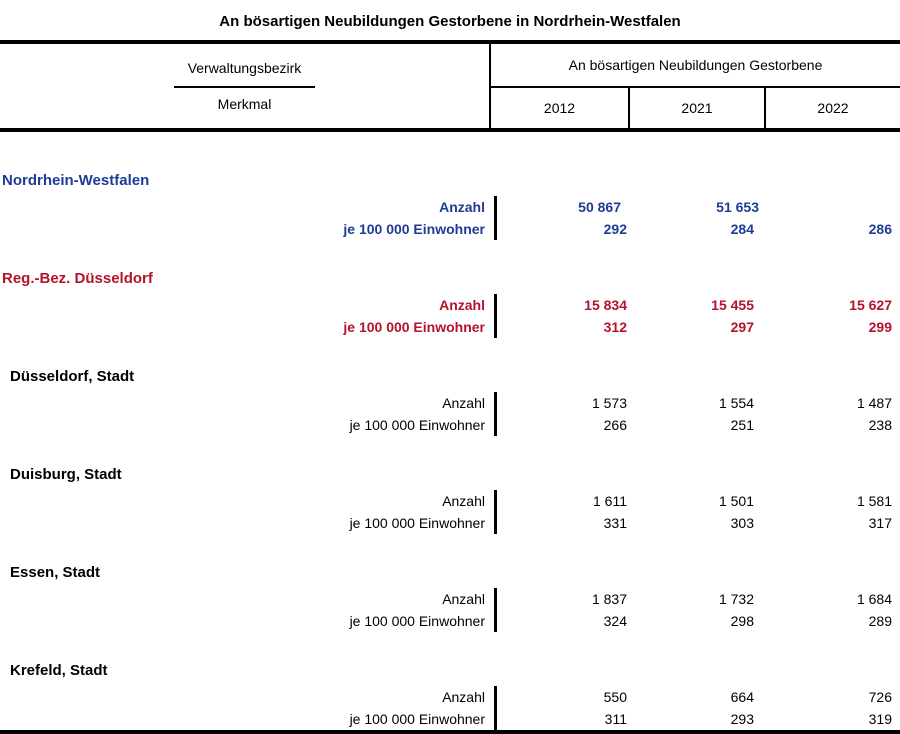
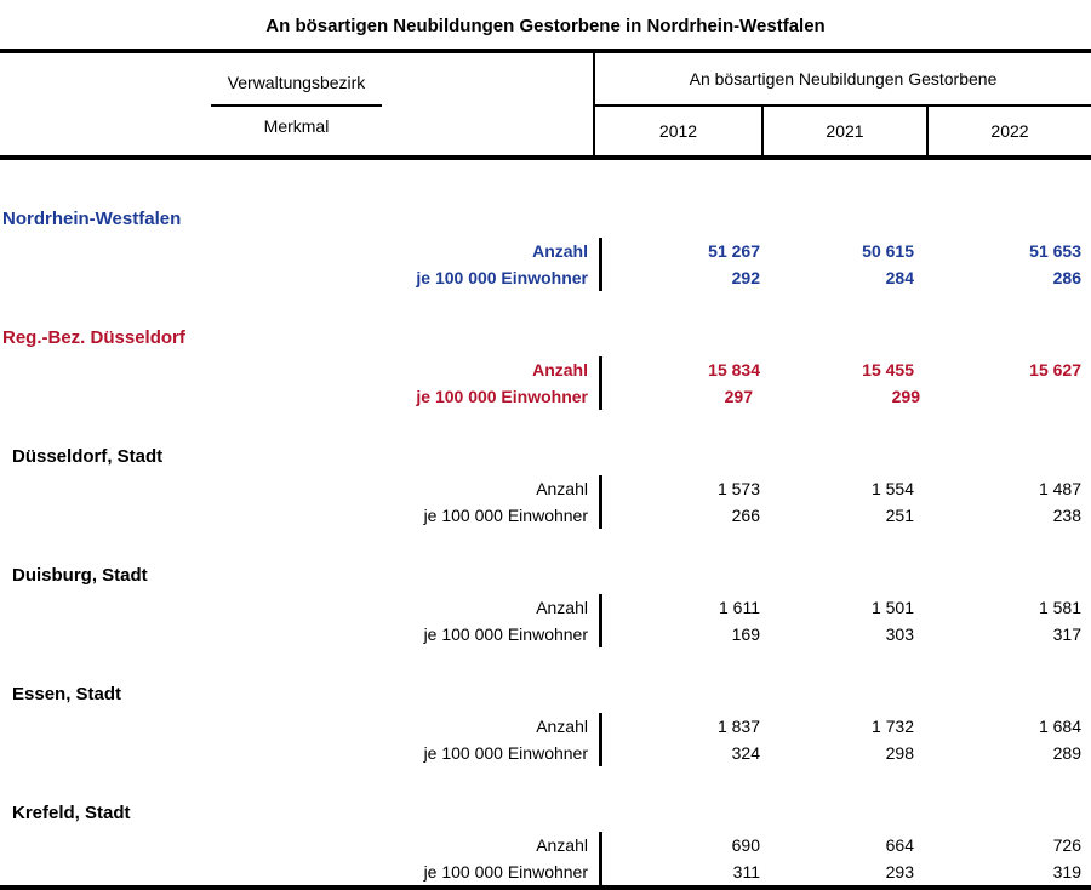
  An bösartigen Neubildungen Gestorbene in Nordrhein-Westfalen
  Verwaltungsbezirk
  Merkmal
  An bösartigen Neubildungen Gestorbene
  2012
  2021
  2022
  Nordrhein-Westfalen
  Anzahl
  je 100 000 Einwohner
+ 51 267
- 50 867
+ 50 615
  51 653
  292
  284
  286
  Reg.-Bez. Düsseldorf
  Anzahl
  je 100 000 Einwohner
  15 834
  15 455
  15 627
- 312
  297
  299
  Düsseldorf, Stadt
  Anzahl
  je 100 000 Einwohner
  1 573
  1 554
  1 487
  266
  251
  238
  Duisburg, Stadt
  Anzahl
  je 100 000 Einwohner
  1 611
  1 501
  1 581
- 331
+ 169
  303
  317
  Essen, Stadt
  Anzahl
  je 100 000 Einwohner
  1 837
  1 732
  1 684
  324
  298
  289
  Krefeld, Stadt
  Anzahl
  je 100 000 Einwohner
- 550
+ 690
  664
  726
  311
  293
  319
